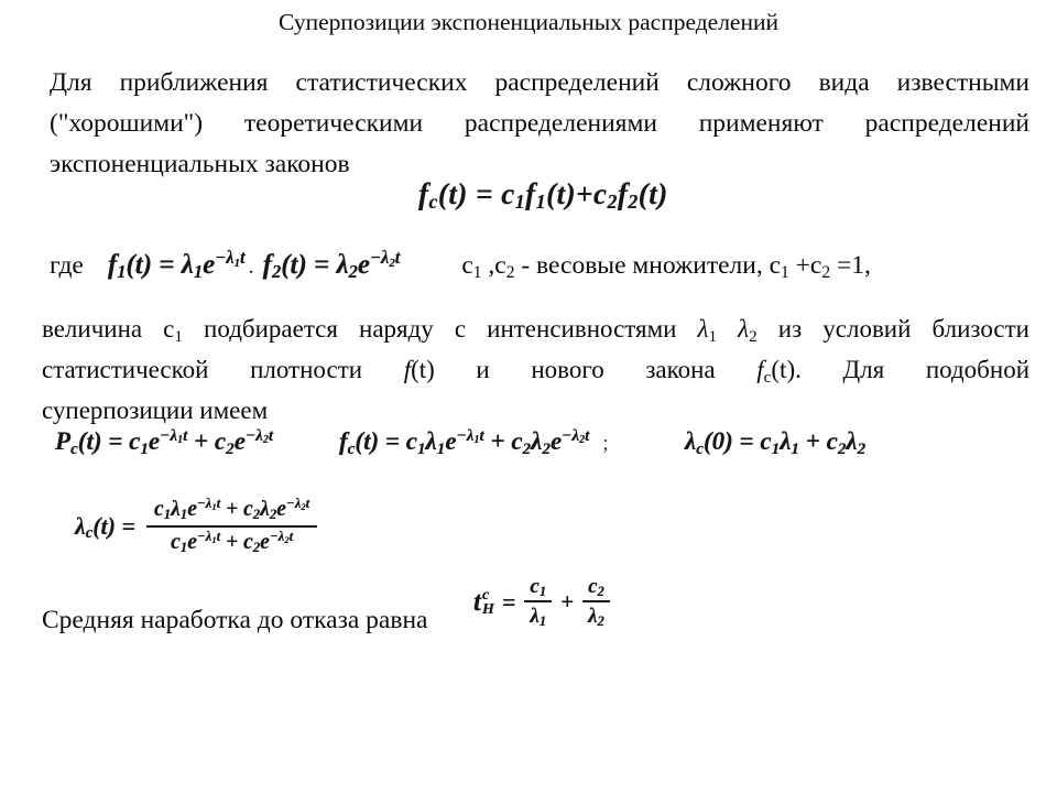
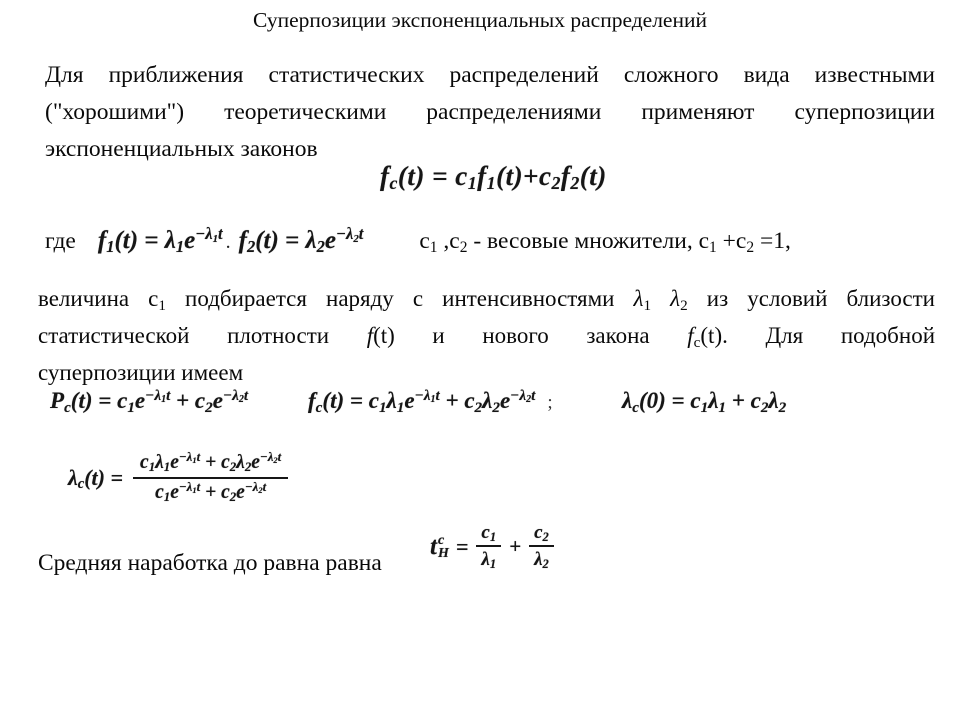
  Суперпозиции экспоненциальных распределений
  Для приближения статистических распределений сложного вида известными
- ("хорошими") теоретическими распределениями применяют распределений
+ ("хорошими") теоретическими распределениями применяют суперпозиции
  экспоненциальных законов
  fc(t) = c1f1(t)+c2f2(t)
  где
  f1(t) = λ1e−λ1t
  .
  f2(t) = λ2e−λ2t
  c1 ,c2 - весовые множители, c1 +c2 =1,
  величина c1 подбирается наряду с интенсивностями λ1 λ2 из условий близости
  статистической плотности f(t) и нового закона fc(t). Для подобной
  суперпозиции имеем
  Pc(t) = c1e−λ1t + c2e−λ2t
  fc(t) = c1λ1e−λ1t + c2λ2e−λ2t ;
  λc(0) = c1λ1 + c2λ2
  λc(t) =
  c1λ1e−λ1t + c2λ2e−λ2t
  c1e−λ1t + c2e−λ2t
- Средняя наработка до отказа равна
+ Средняя наработка до равна равна
  t
  c
  H
  =
  c1
  λ1
  +
  c2
  λ2
